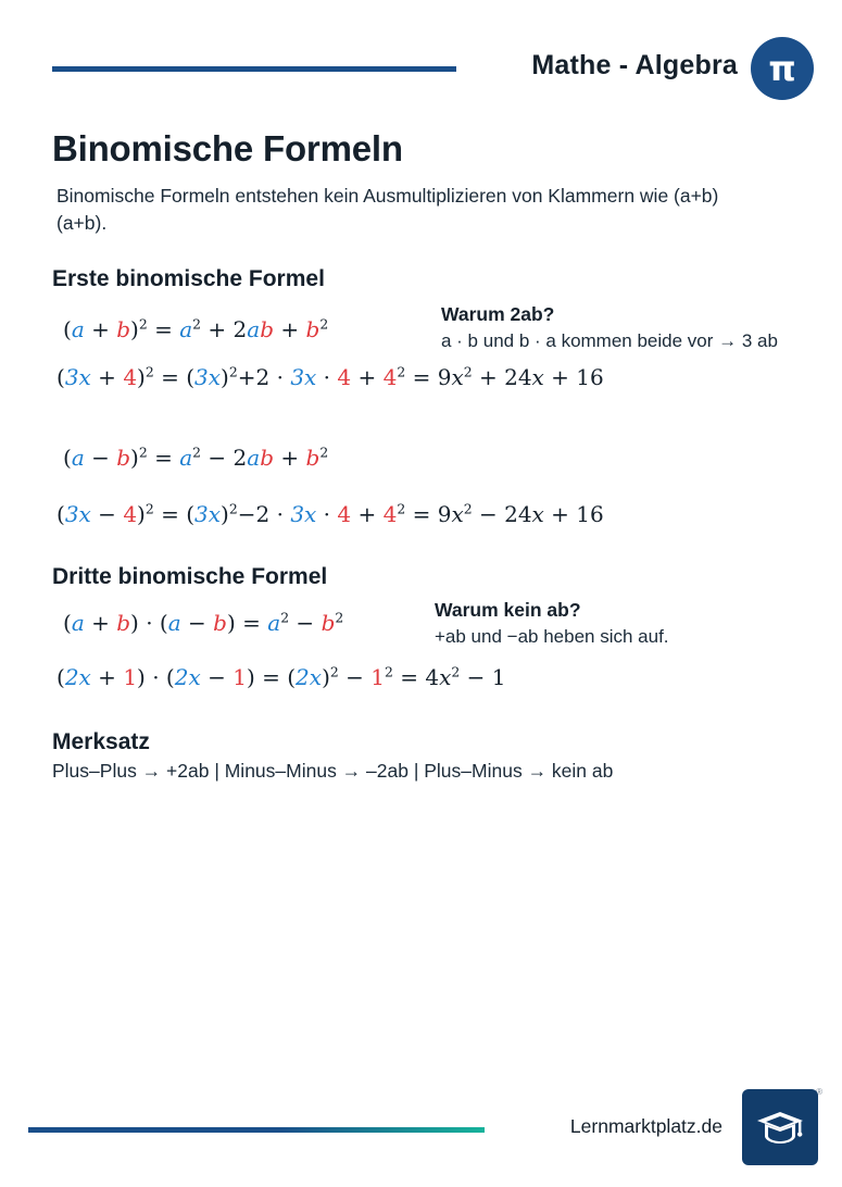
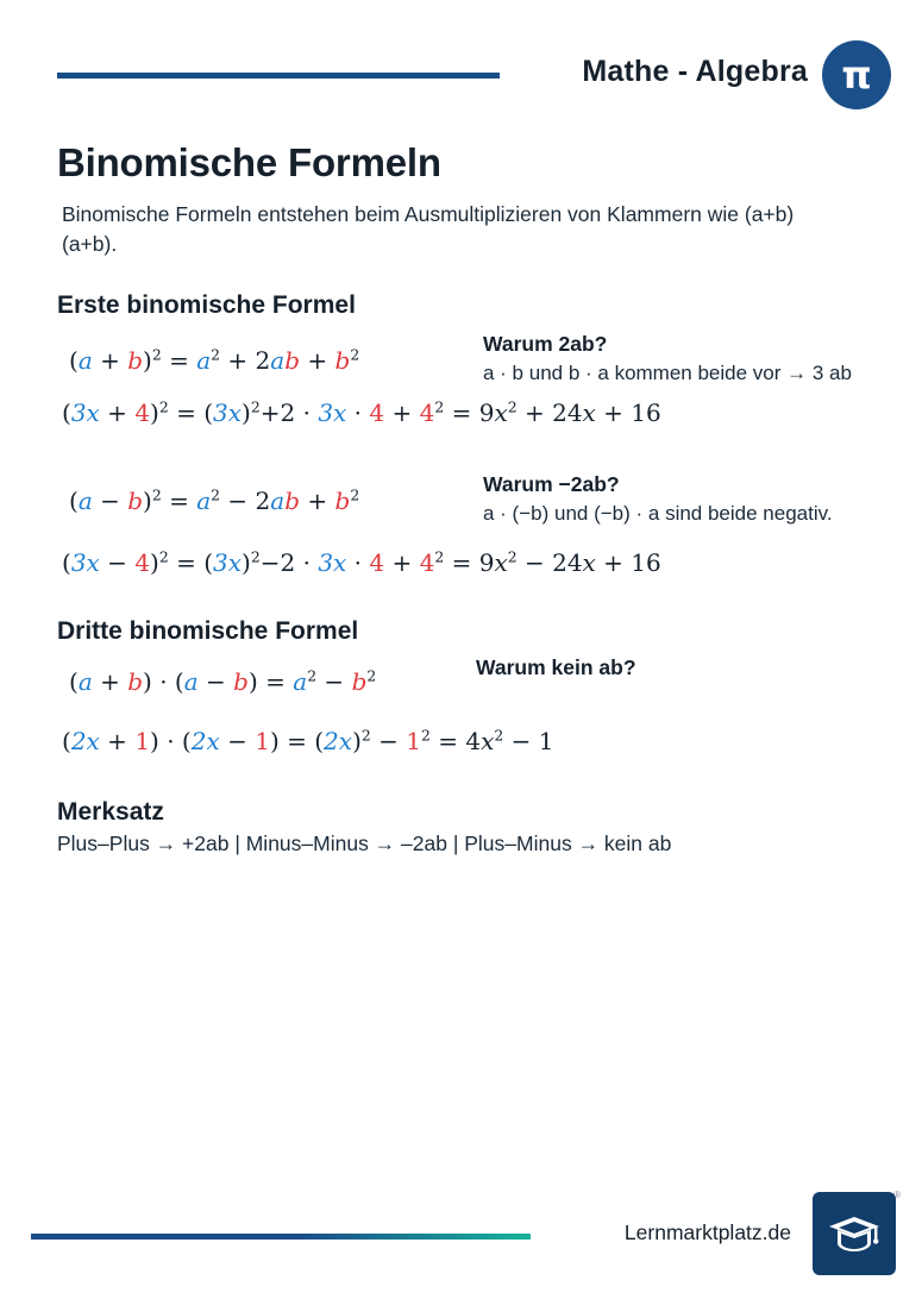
  Mathe - Algebra
  π
  Binomische Formeln
- Binomische Formeln entstehen kein Ausmultiplizieren von Klammern wie (a+b)(a+b).
+ Binomische Formeln entstehen beim Ausmultiplizieren von Klammern wie (a+b)(a+b).
  Erste binomische Formel
  (a + b)2 = a2 + 2ab + b2
  Warum 2ab?
  a · b und b · a kommen beide vor → 3 ab
  (3x + 4)2 = (3x)2+2 · 3x · 4 + 42 = 9x2 + 24x + 16
  (a − b)2 = a2 − 2ab + b2
+ Warum −2ab?
+ a · (−b) und (−b) · a sind beide negativ.
  (3x − 4)2 = (3x)2−2 · 3x · 4 + 42 = 9x2 − 24x + 16
  Dritte binomische Formel
  (a + b) · (a − b) = a2 − b2
  Warum kein ab?
- +ab und −ab heben sich auf.
  (2x + 1) · (2x − 1) = (2x)2 − 12 = 4x2 − 1
  Merksatz
  Plus–Plus → +2ab | Minus–Minus → –2ab | Plus–Minus → kein ab
  Lernmarktplatz.de
  ®
